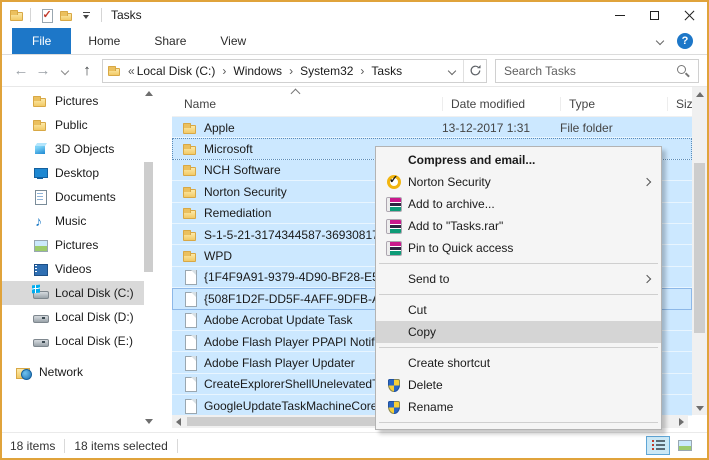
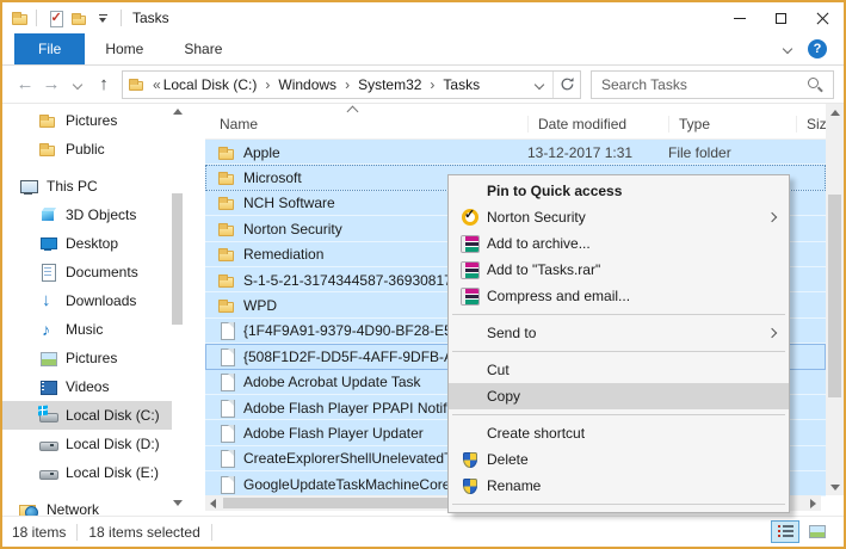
  Tasks
  File
  Home
  Share
- View
  ?
  ←
  →
  ↑
  «
  Local Disk (C:)
  ›
  Windows
  ›
  System32
  ›
  Tasks
  Search Tasks
  Pictures
  Public
+ This PC
  3D Objects
  Desktop
  Documents
+ Downloads
  Music
  Pictures
  Videos
  Local Disk (C:)
  Local Disk (D:)
  Local Disk (E:)
  Network
  Name
  Date modified
  Type
  Siz
  Apple
  13-12-2017 1:31
  File folder
  Microsoft
  NCH Software
  Norton Security
  Remediation
  S-1-5-21-3174344587-3693081
  WPD
  {1F4F9A91-9379-4D90-BF28-E
  {508F1D2F-DD5F-4AFF-9DFB-
  Adobe Acrobat Update Task
  Adobe Flash Player PPAPI Notif
  Adobe Flash Player Updater
  CreateExplorerShellUnelevated
  GoogleUpdateTaskMachineCor
  18 items
  18 items selected
- Compress and email...
+ Pin to Quick access
  Norton Security
  Add to archive...
  Add to "Tasks.rar"
- Pin to Quick access
+ Compress and email...
  Send to
  Cut
  Copy
  Create shortcut
  Delete
  Rename
